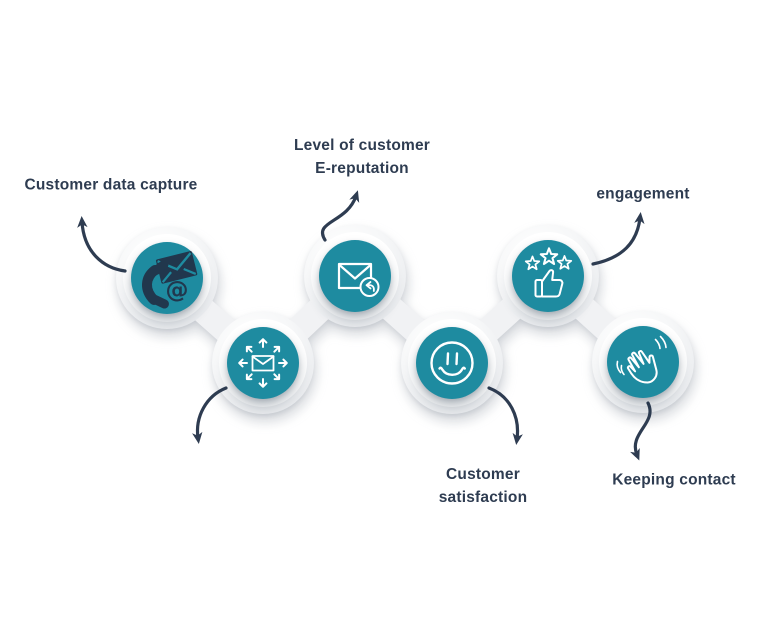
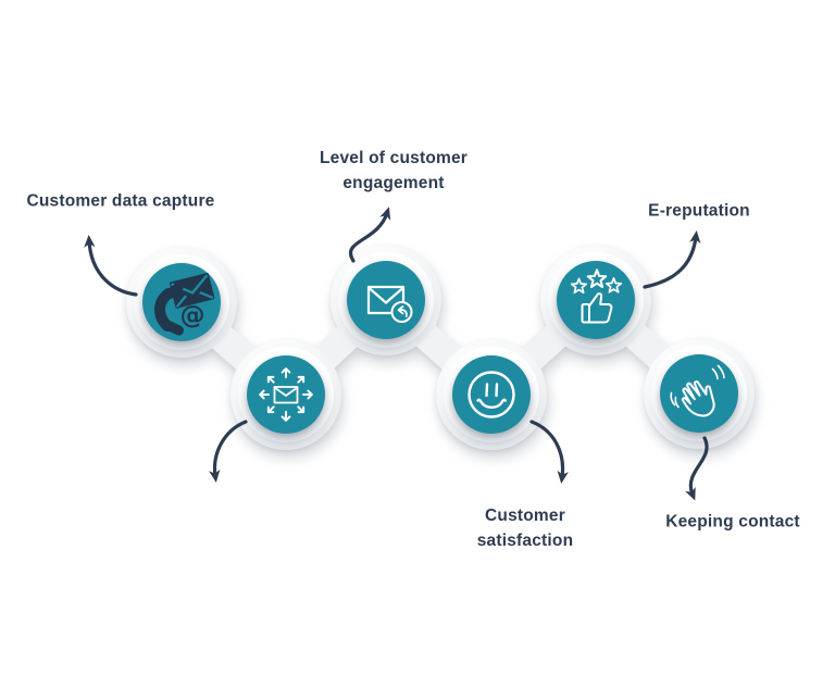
  @
  Customer data capture
  Level of customer
- E-reputation
+ engagement
  Customer
  satisfaction
- engagement
+ E-reputation
  Keeping contact
